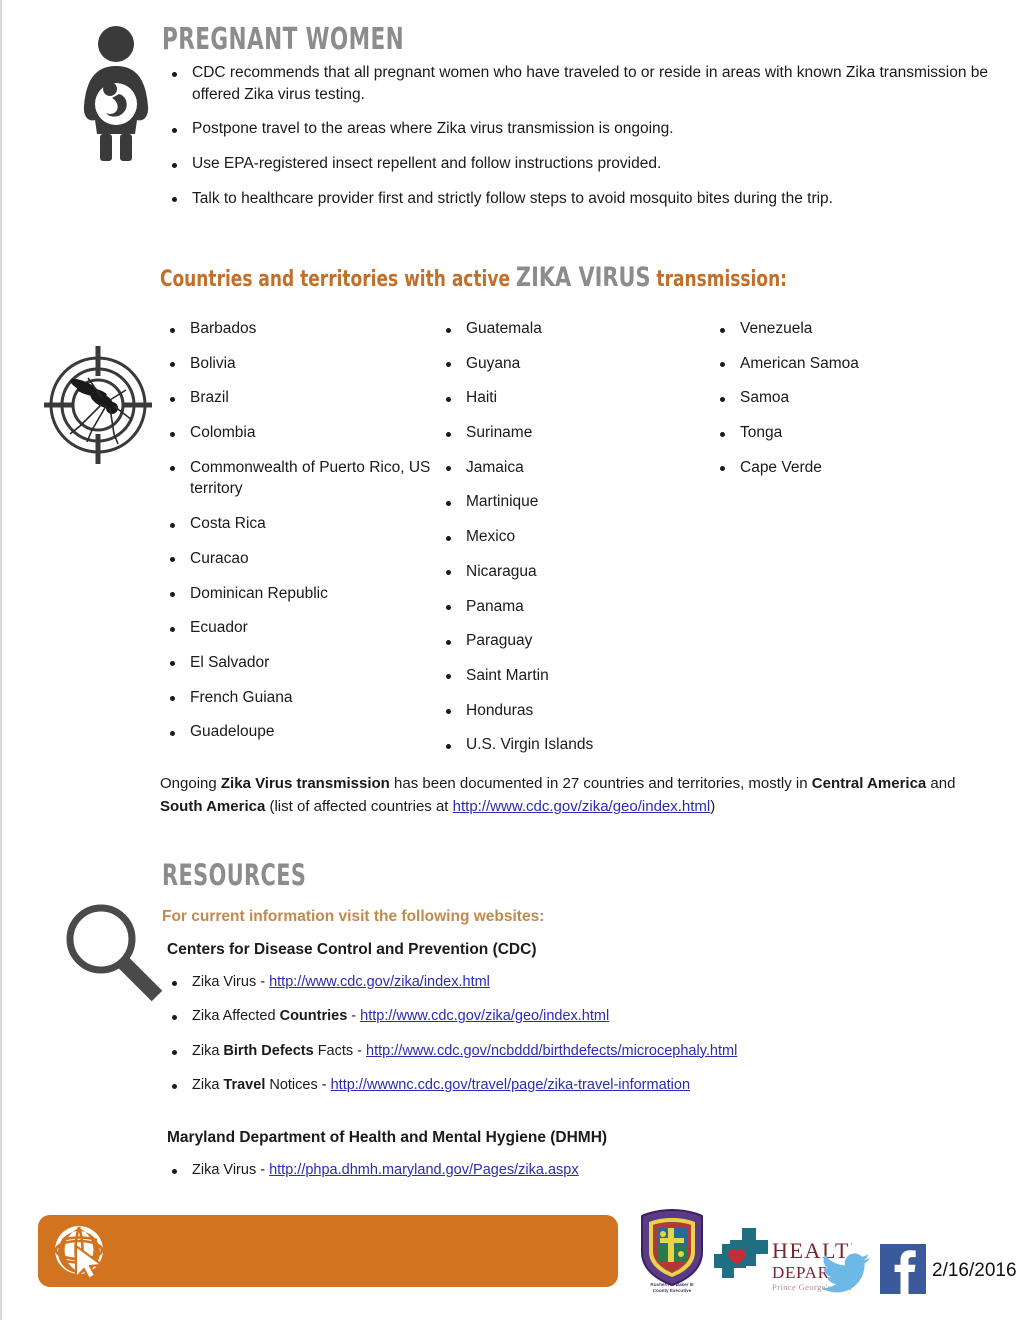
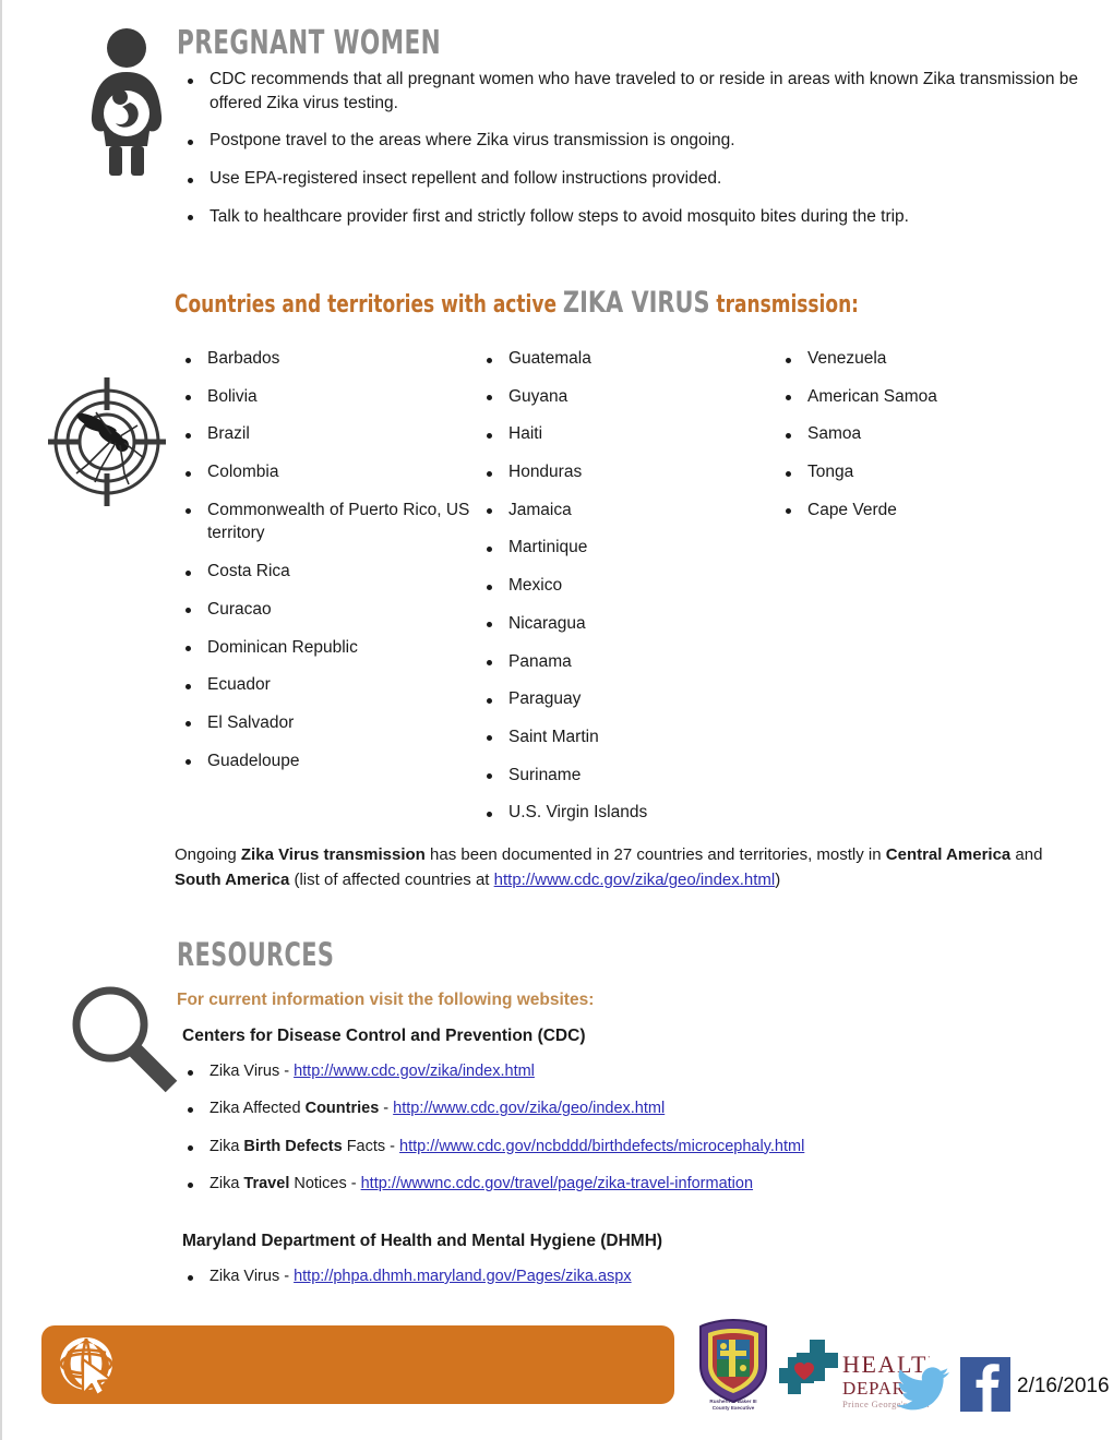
  PREGNANT WOMEN
  CDC recommends that all pregnant women who have traveled to or reside in areas with known Zika transmission be offered Zika virus testing.
  Postpone travel to the areas where Zika virus transmission is ongoing.
  Use EPA-registered insect repellent and follow instructions provided.
  Talk to healthcare provider first and strictly follow steps to avoid mosquito bites during the trip.
  Countries and territories with active ZIKA VIRUS transmission:
  Barbados
  Bolivia
  Brazil
  Colombia
  Commonwealth of Puerto Rico, US territory
  Costa Rica
  Curacao
  Dominican Republic
  Ecuador
  El Salvador
- French Guiana
  Guadeloupe
  Guatemala
  Guyana
  Haiti
- Suriname
+ Honduras
  Jamaica
  Martinique
  Mexico
  Nicaragua
  Panama
  Paraguay
  Saint Martin
- Honduras
+ Suriname
  U.S. Virgin Islands
  Venezuela
  American Samoa
  Samoa
  Tonga
  Cape Verde
  Ongoing Zika Virus transmission has been documented in 27 countries and territories, mostly in Central America and South America (list of affected countries at http://www.cdc.gov/zika/geo/index.html)
  RESOURCES
  For current information visit the following websites:
  Centers for Disease Control and Prevention (CDC)
  Zika Virus - http://www.cdc.gov/zika/index.html
  Zika Affected Countries - http://www.cdc.gov/zika/geo/index.html
  Zika Birth Defects Facts - http://www.cdc.gov/ncbddd/birthdefects/microcephaly.html
  Zika Travel Notices - http://wwwnc.cdc.gov/travel/page/zika-travel-information
  Maryland Department of Health and Mental Hygiene (DHMH)
  Zika Virus - http://phpa.dhmh.maryland.gov/Pages/zika.aspx
  HEALT
  Prince George's
  2/16/2016
